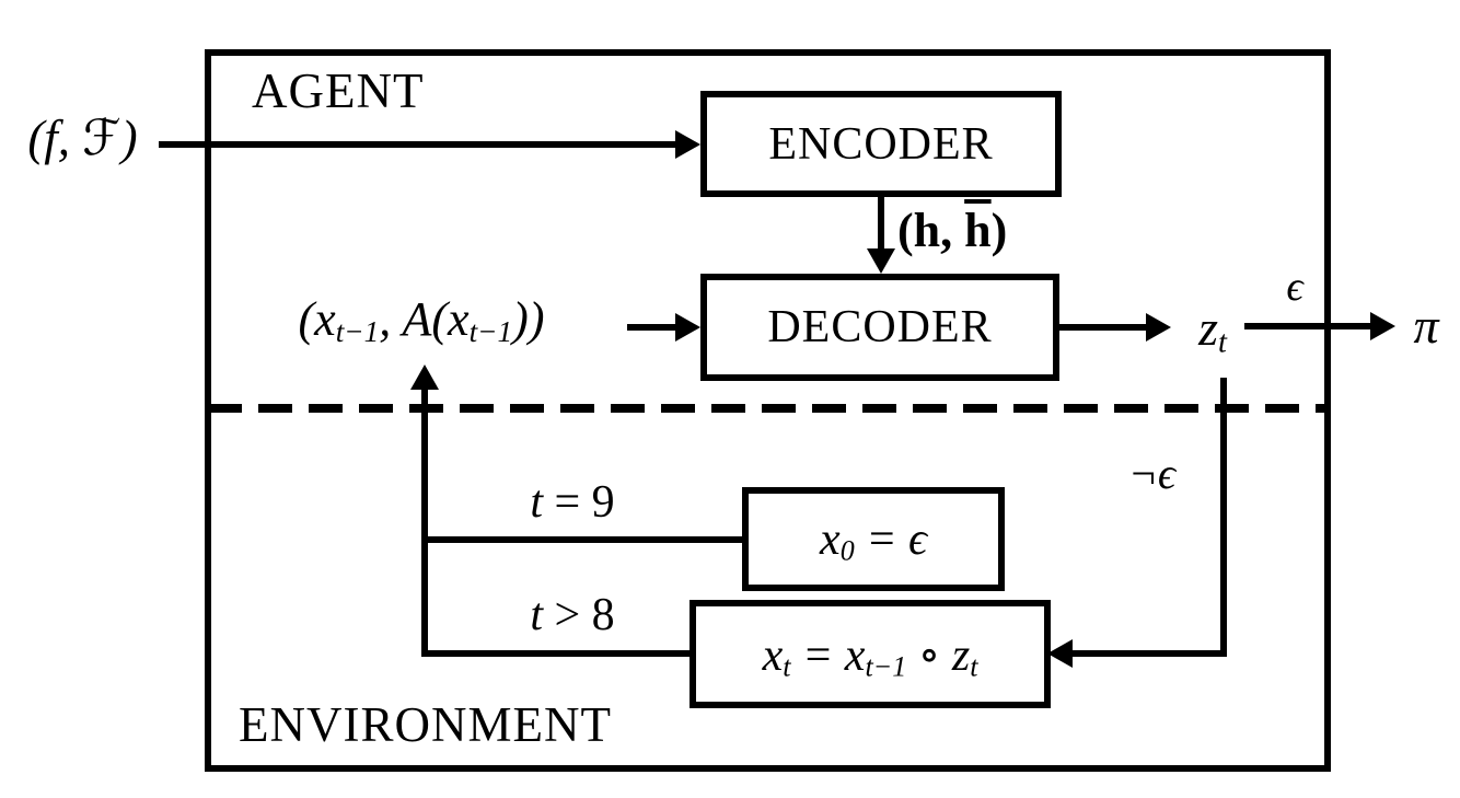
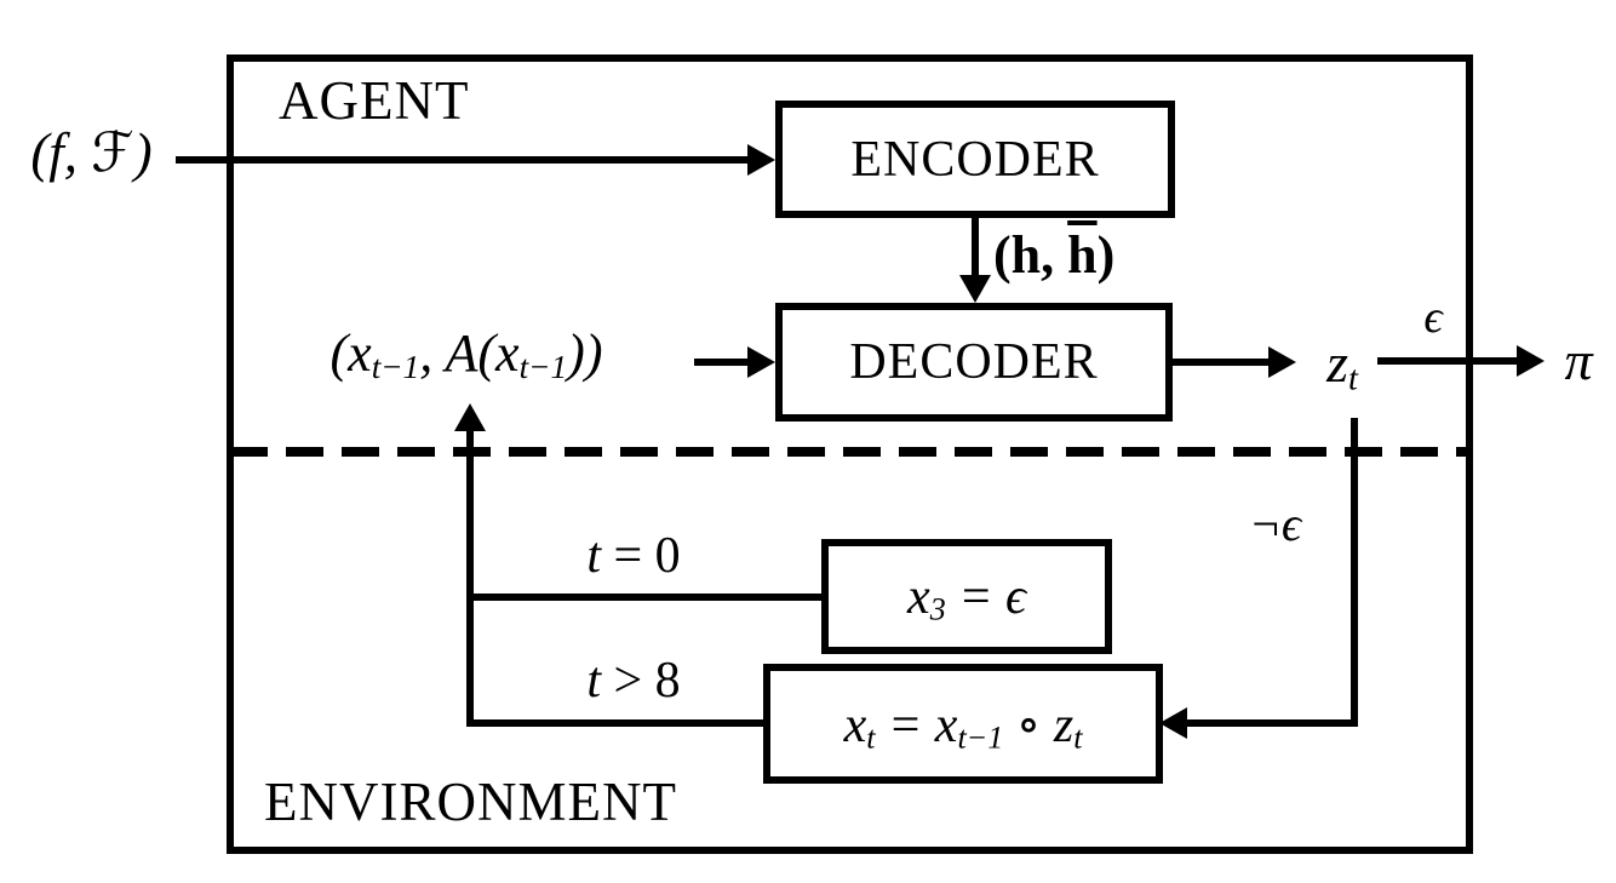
  AGENT
  ENVIRONMENT
  ENCODER
  DECODER
- x0 = ϵ
+ x3 = ϵ
  xt = xt−1 ∘ zt
  (f, ℱ)
  (h, h)
  (xt−1, A(xt−1))
  zt
  ϵ
  π
  ¬ϵ
- t = 9
+ t = 0
  t > 8
